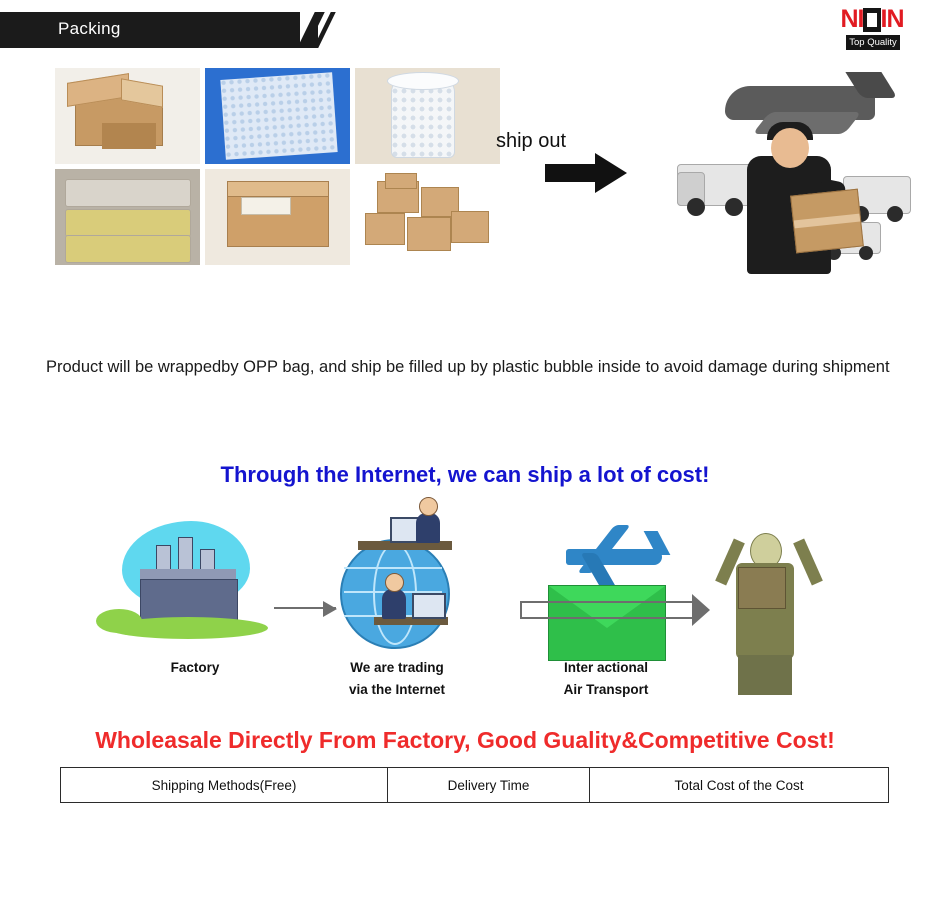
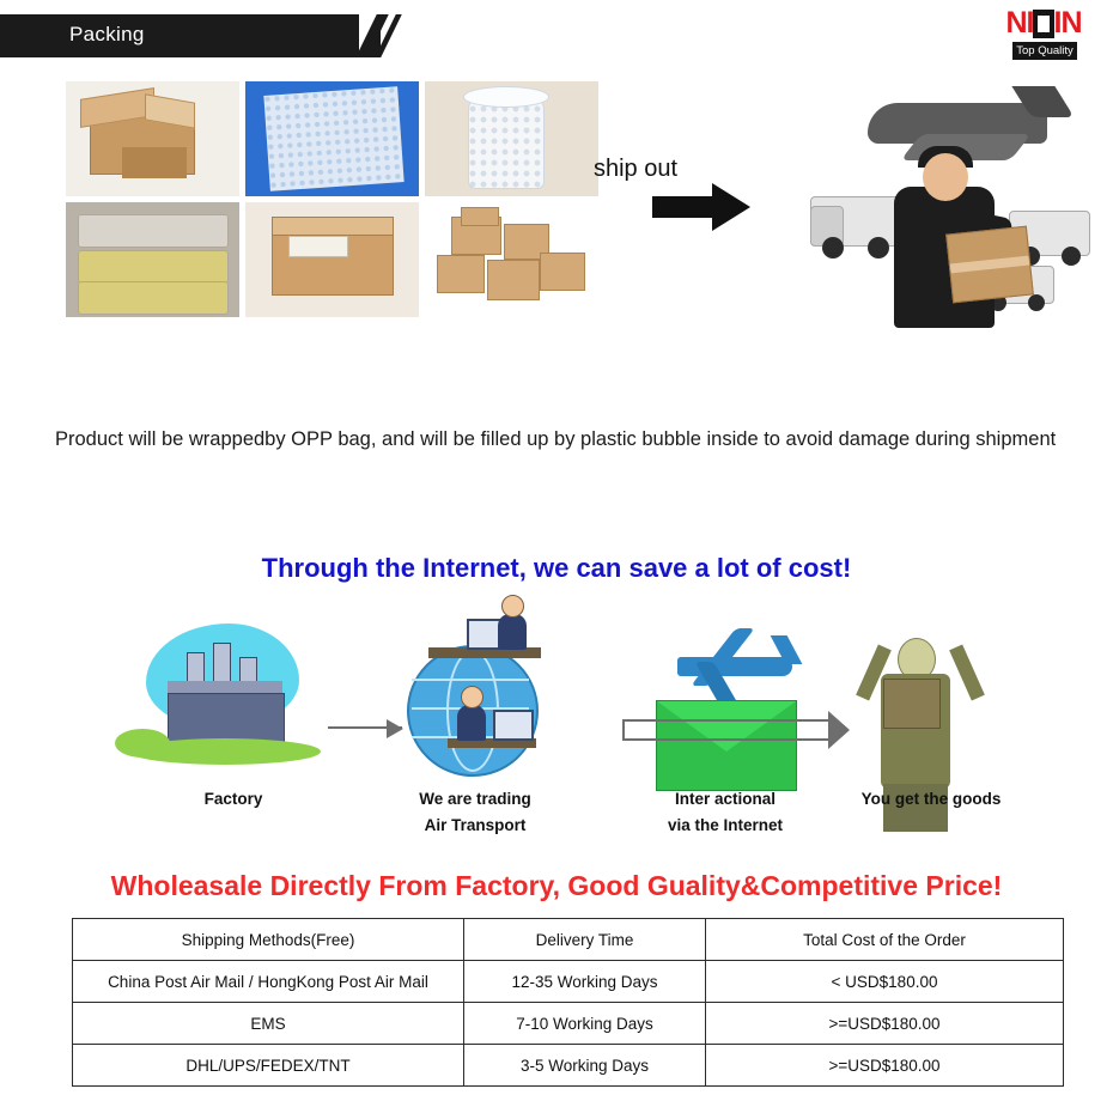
  Packing
  NIIN
  Top Quality
  ship out
- Product will be wrappedby OPP bag, and ship be filled up by plastic bubble inside to avoid damage during shipment
+ Product will be wrappedby OPP bag, and will be filled up by plastic bubble inside to avoid damage during shipment
- Through the Internet, we can ship a lot of cost!
+ Through the Internet, we can save a lot of cost!
  Factory
  We are trading
- via the Internet
+ Air Transport
  Inter actional
- Air Transport
+ via the Internet
+ You get the goods
- Wholeasale Directly From Factory, Good Guality&Competitive Cost!
+ Wholeasale Directly From Factory, Good Guality&Competitive Price!
- Shipping Methods(Free)	Delivery Time	Total Cost of the Cost
+ Shipping Methods(Free)	Delivery Time	Total Cost of the Order
+ China Post Air Mail / HongKong Post Air Mail	12-35 Working Days	< USD$180.00
+ EMS	7-10 Working Days	>=USD$180.00
+ DHL/UPS/FEDEX/TNT	3-5 Working Days	>=USD$180.00
